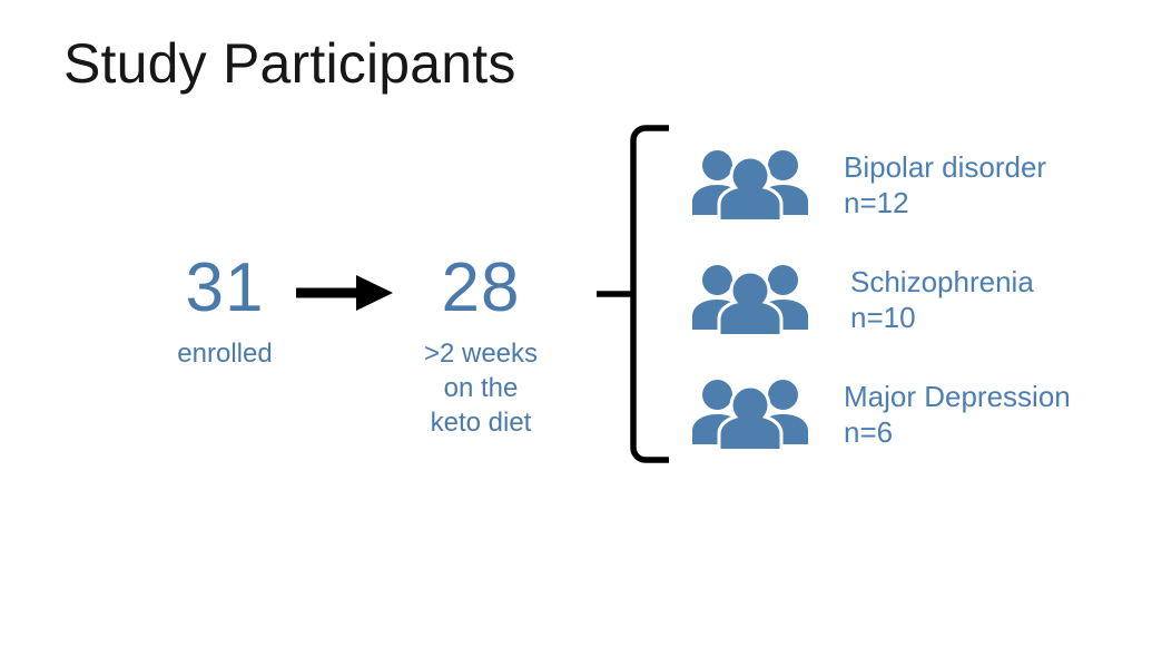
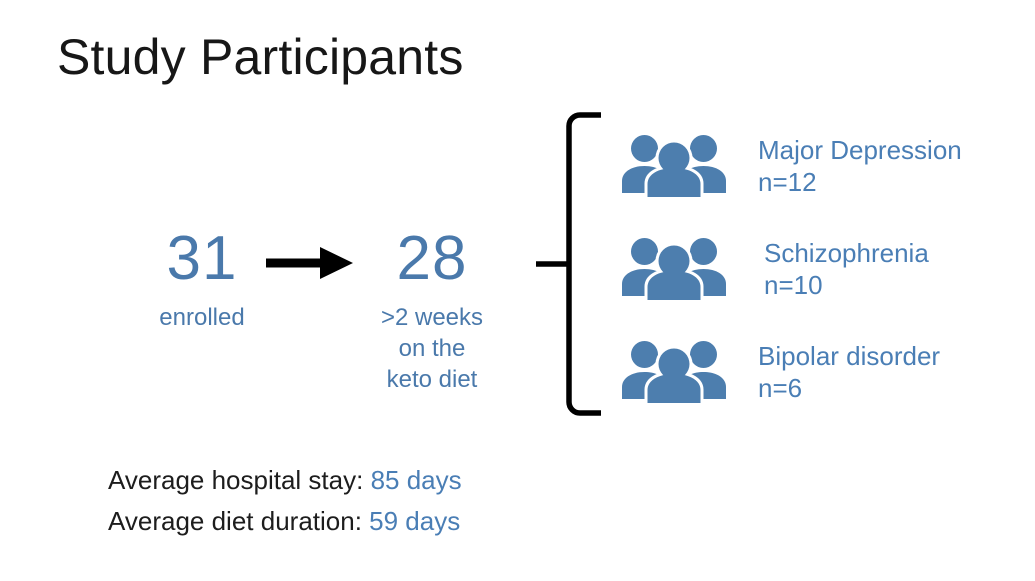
  Study Participants
  31
  enrolled
  28
  >2 weeks
  on the
  keto diet
- Bipolar disorder
+ Major Depression
  n=12
  Schizophrenia
  n=10
- Major Depression
+ Bipolar disorder
  n=6
+ Average hospital stay: 85 days
+ Average diet duration: 59 days
